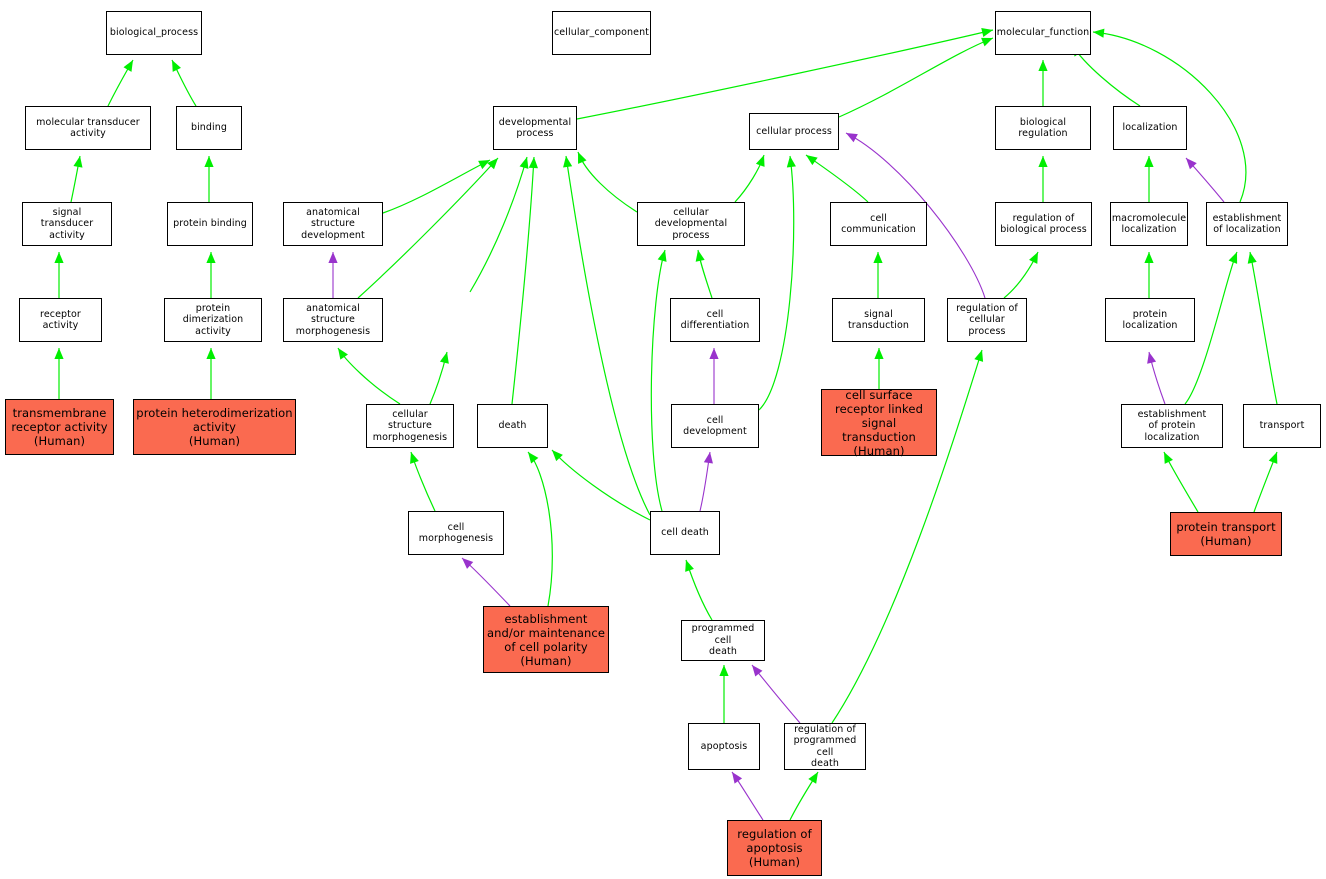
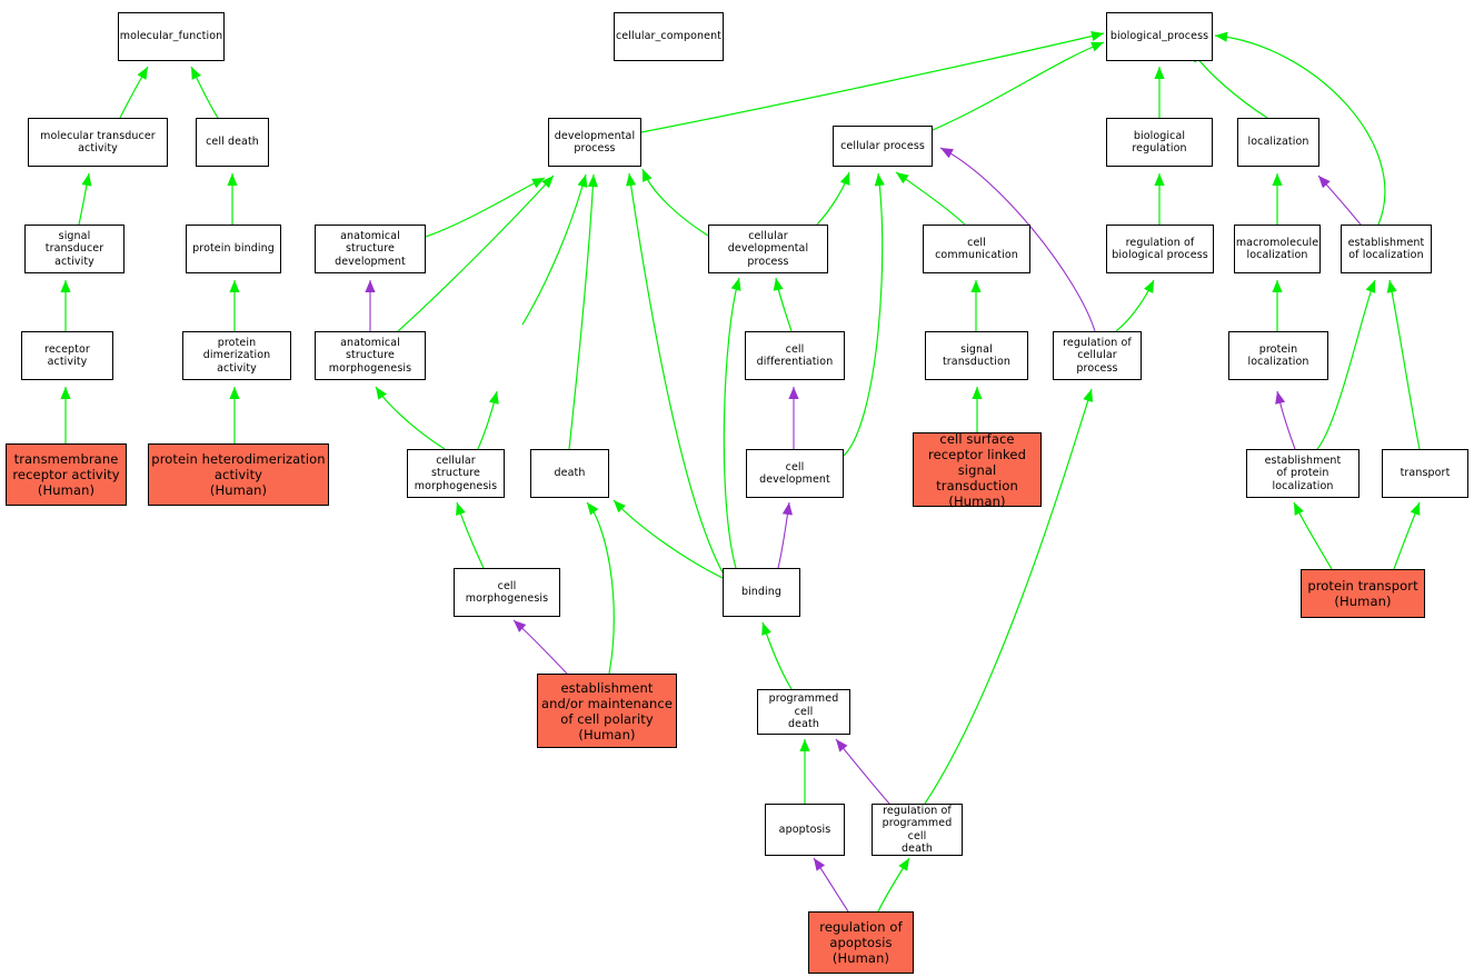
- biological_process
+ molecular_function
  cellular_component
- molecular_function
+ biological_process
  molecular transducer
  activity
- binding
+ cell death
  developmental
  process
  cellular process
  biological regulation
  localization
  signal transducer
  activity
  protein binding
  anatomical structure
  development
  cellular developmental
  process
  cell communication
  regulation of
  biological process
  macromolecule
  localization
  establishment
  of localization
  receptor activity
  protein dimerization
  activity
  anatomical structure
  morphogenesis
  cell differentiation
  signal transduction
  regulation of
  cellular process
  protein localization
  transmembrane
  receptor activity
  (Human)
  protein heterodimerization
  activity
  (Human)
  cellular structure
  morphogenesis
  death
  cell development
  cell surface
  receptor linked
  signal transduction
  (Human)
  establishment
  of protein localization
  transport
  cell morphogenesis
- cell death
+ binding
  protein transport
  (Human)
  establishment
  and/or maintenance
  of cell polarity
  (Human)
  programmed cell
  death
  apoptosis
  regulation of
  programmed cell
  death
  regulation of
  apoptosis
  (Human)
